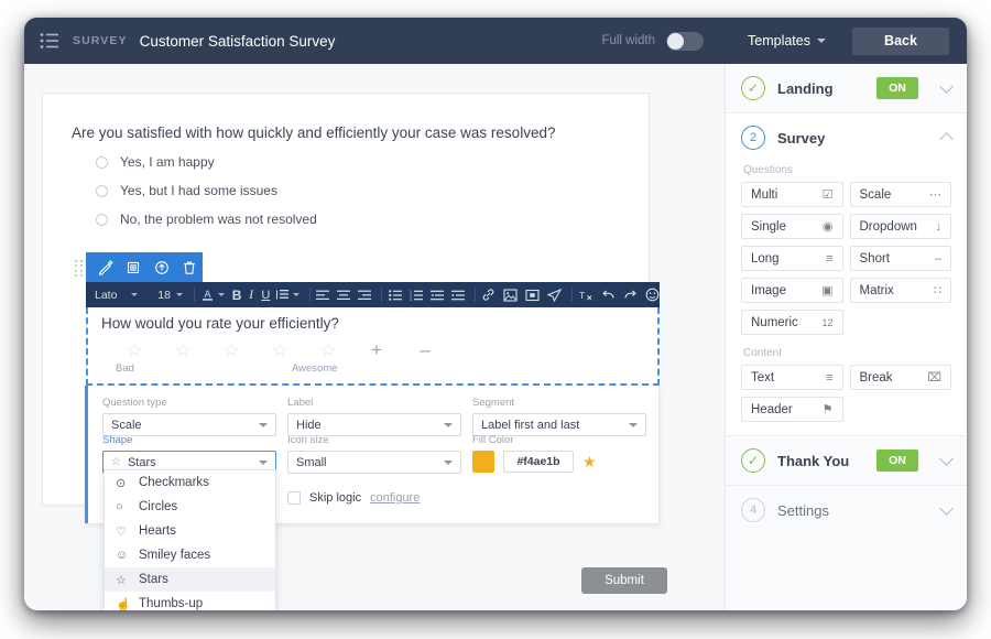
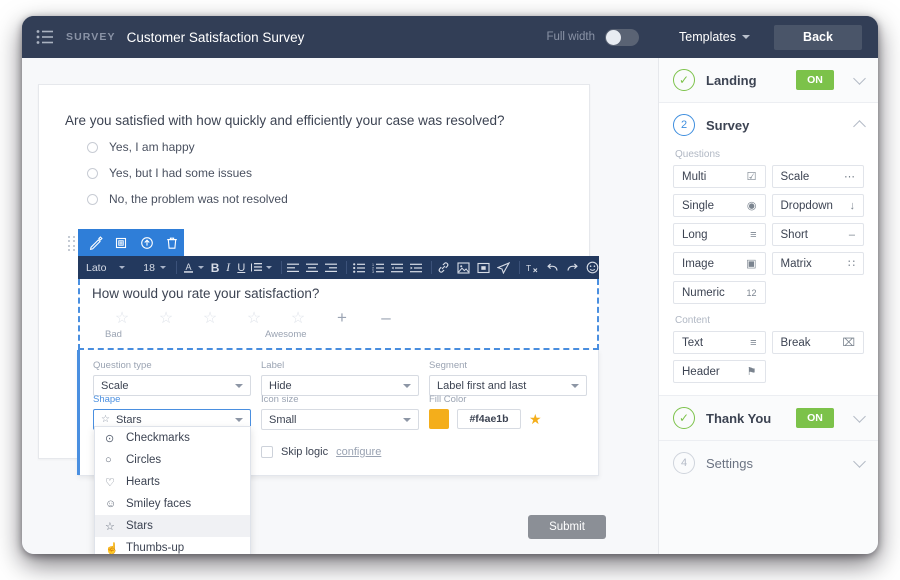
  SURVEY
  Customer Satisfaction Survey
  Full width
  Templates
  Back
  Are you satisfied with how quickly and efficiently your case was resolved?
  Yes, I am happy
  Yes, but I had some issues
  No, the problem was not resolved
  Submit
  Lato
  18
  A
  B
  I
  U
  T
- How would you rate your efficiently?
+ How would you rate your satisfaction?
  +
  –
  Bad
  Awesome
  Question type
  Scale
  Label
  Hide
  Segment
  Label first and last
  Shape
  ☆
  Stars
  Icon size
  Small
  Fill Color
  #f4ae1b
  ★
  Skip logic
  configure
  ⊙
  Checkmarks
  ○
  Circles
  ♡
  Hearts
  ☺
  Smiley faces
  ☆
  Stars
  ☝
  Thumbs-up
  ✓
  Landing
  ON
  2
  Survey
  Questions
  Multi
  ☑
  Scale
  ⋯
  Single
  ◉
  Dropdown
  ↓
  Long
  ≡
  Short
  –
  Image
  ▣
  Matrix
  ∷
  Numeric
  12
  Content
  Text
  ≡
  Break
  ⌧
  Header
  ⚑
  ✓
  Thank You
  ON
  4
  Settings
